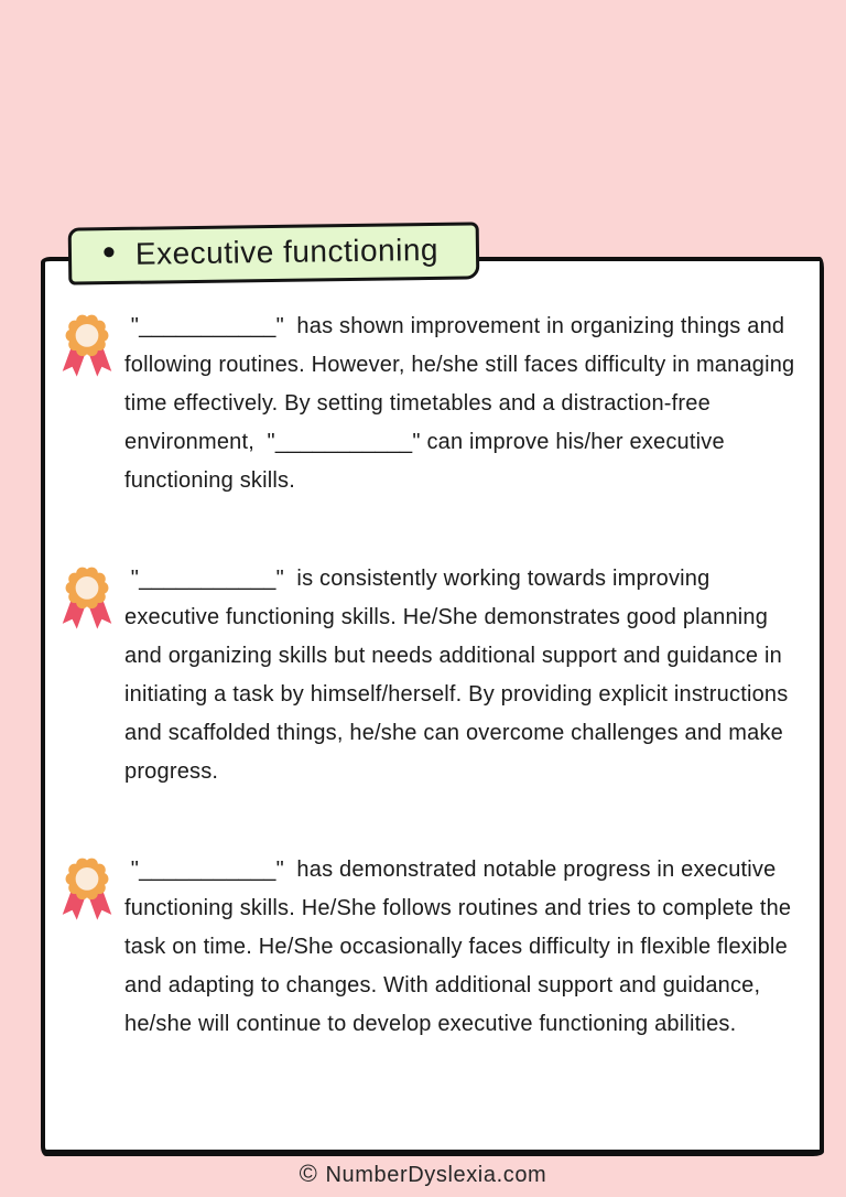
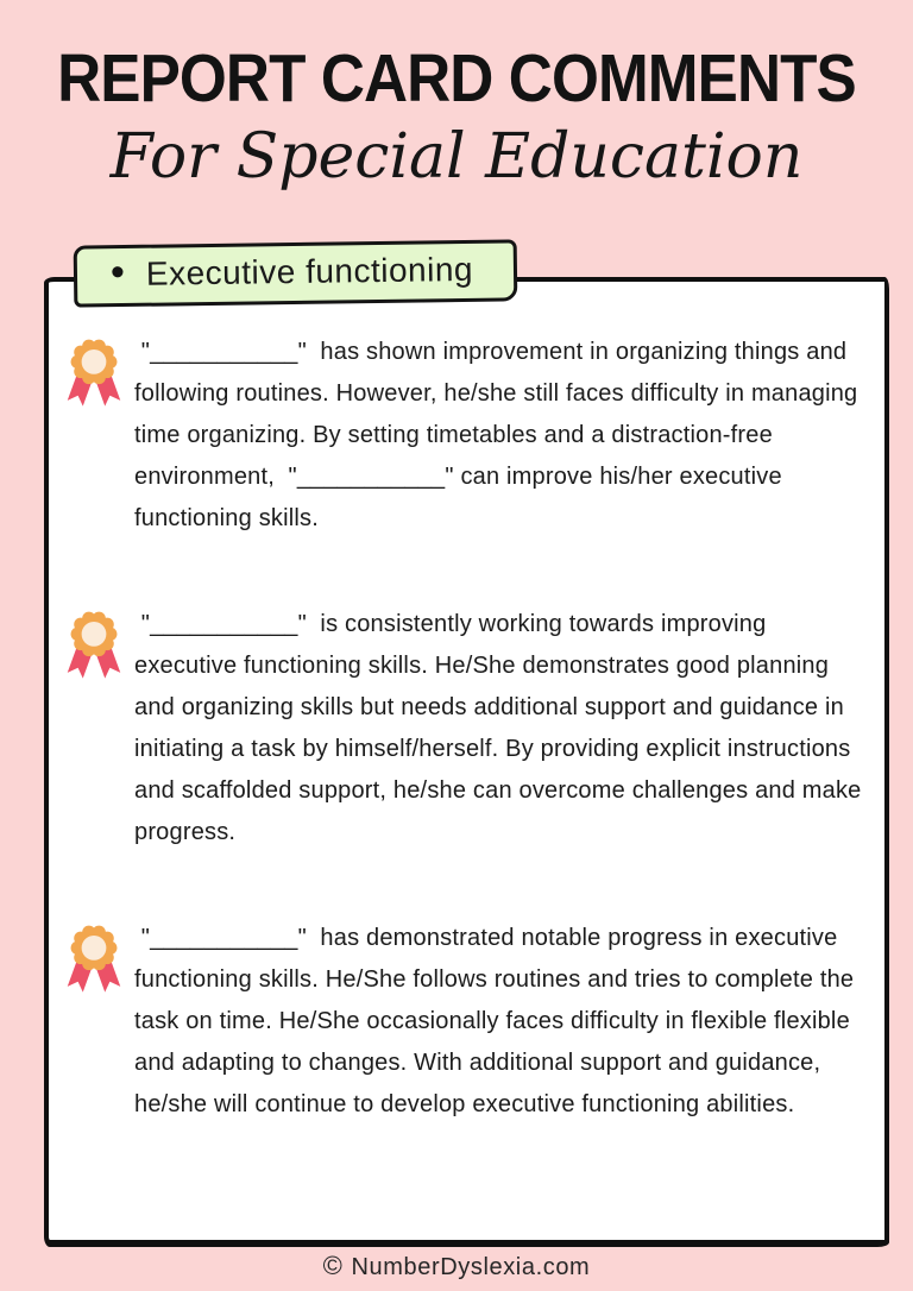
+ REPORT CARD COMMENTS
+ For Special Education
  •
  Executive functioning
- "___________" has shown improvement in organizing things and following routines. However, he/she still faces difficulty in managing time effectively. By setting timetables and a distraction-free environment, "___________" can improve his/her executive functioning skills.
+ "___________" has shown improvement in organizing things and following routines. However, he/she still faces difficulty in managing time organizing. By setting timetables and a distraction-free environment, "___________" can improve his/her executive functioning skills.
- "___________" is consistently working towards improving executive functioning skills. He/She demonstrates good planning and organizing skills but needs additional support and guidance in initiating a task by himself/herself. By providing explicit instructions and scaffolded things, he/she can overcome challenges and make progress.
+ "___________" is consistently working towards improving executive functioning skills. He/She demonstrates good planning and organizing skills but needs additional support and guidance in initiating a task by himself/herself. By providing explicit instructions and scaffolded support, he/she can overcome challenges and make progress.
  "___________" has demonstrated notable progress in executive functioning skills. He/She follows routines and tries to complete the task on time. He/She occasionally faces difficulty in flexible flexible and adapting to changes. With additional support and guidance, he/she will continue to develop executive functioning abilities.
  © NumberDyslexia.com
